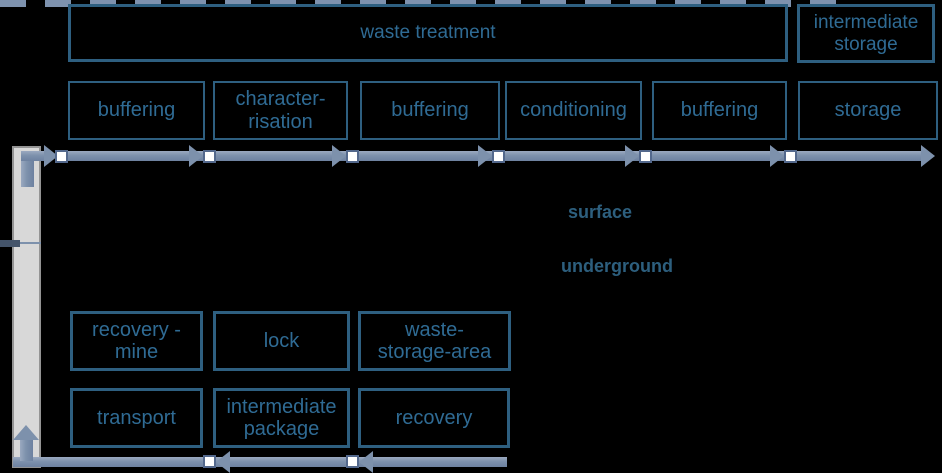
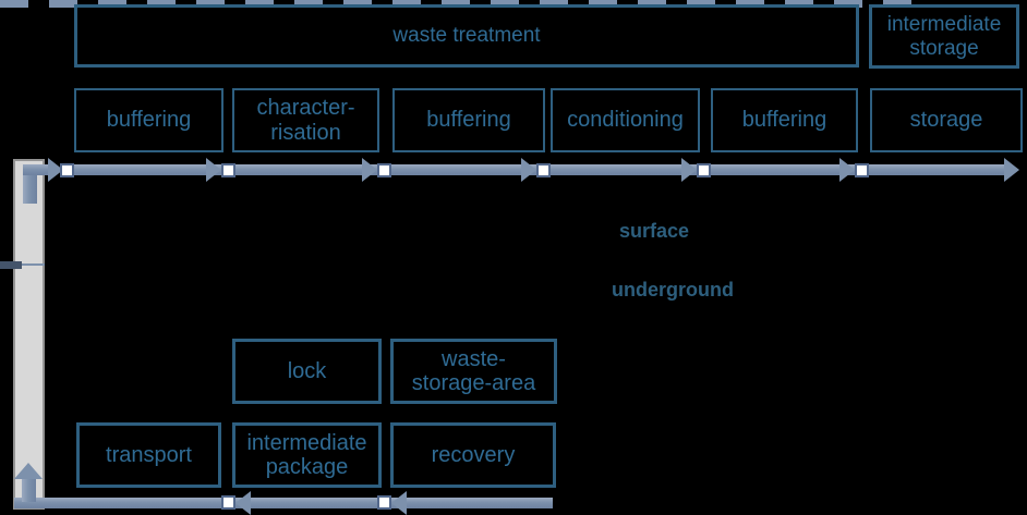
  waste treatment
  intermediate
  storage
  buffering
  character-
  risation
  buffering
  conditioning
  buffering
  storage
  surface
  underground
- recovery -
- mine
  lock
  waste-
  storage-area
  transport
  intermediate
  package
  recovery
